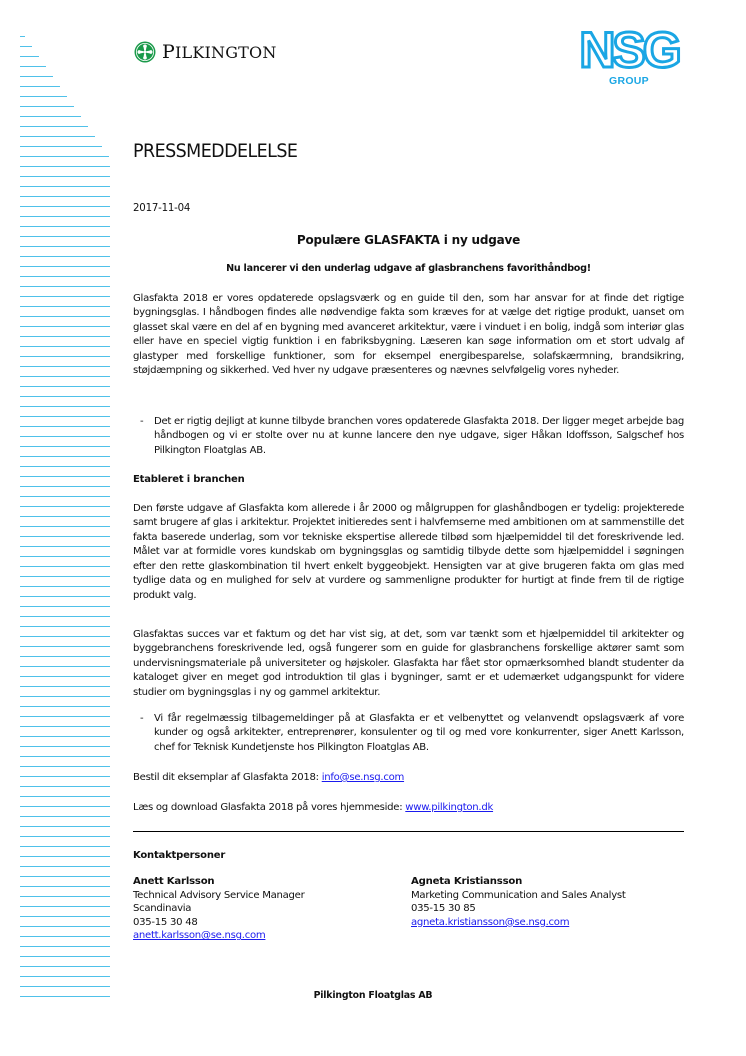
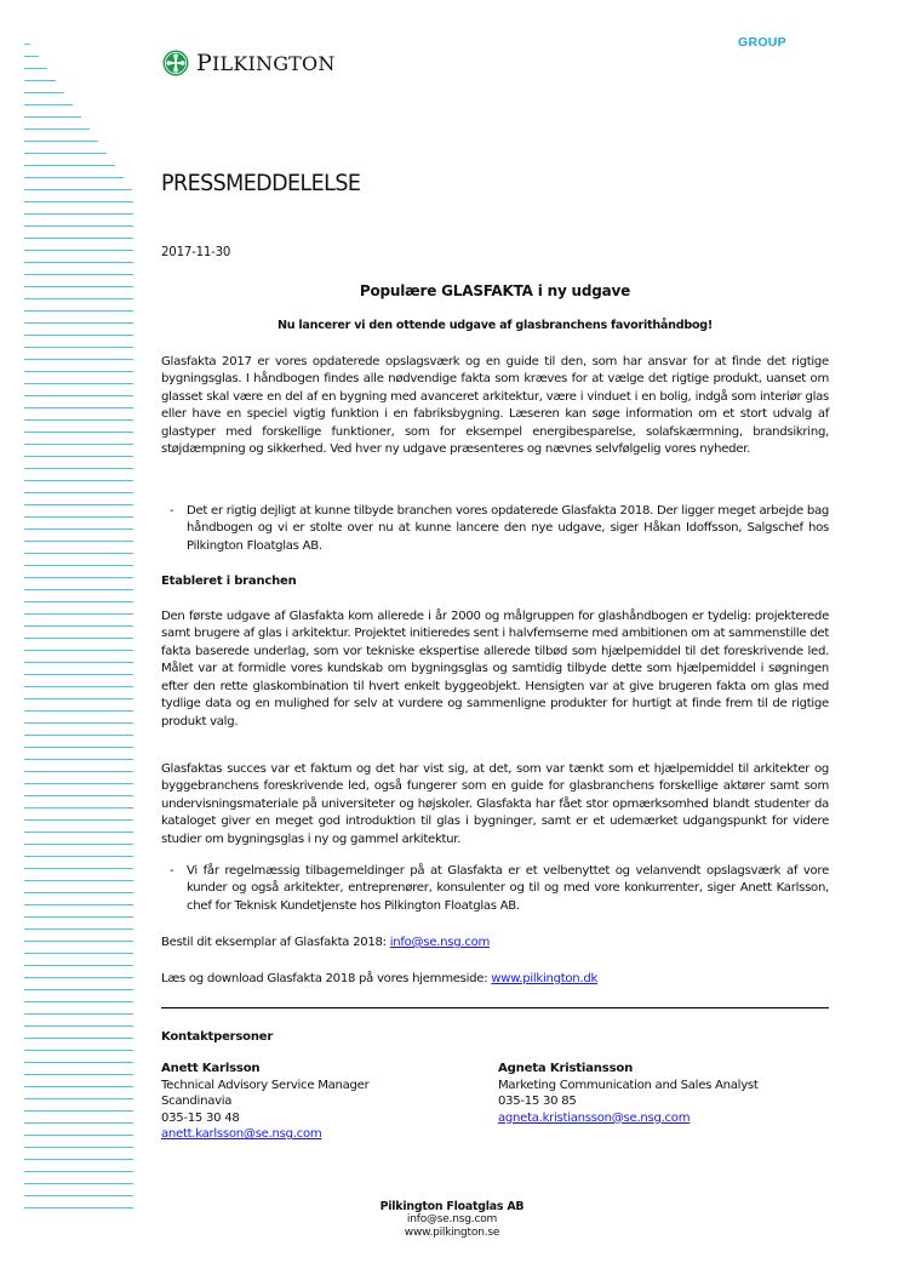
  PILKINGTON
- NSG
  GROUP
  PRESSMEDDELELSE
- 2017-11-04
+ 2017-11-30
  Populære GLASFAKTA i ny udgave
- Nu lancerer vi den underlag udgave af glasbranchens favorithåndbog!
+ Nu lancerer vi den ottende udgave af glasbranchens favorithåndbog!
- Glasfakta 2018 er vores opdaterede opslagsværk og en guide til den, som har ansvar for at finde det rigtige bygningsglas. I håndbogen findes alle nødvendige fakta som kræves for at vælge det rigtige produkt, uanset om glasset skal være en del af en bygning med avanceret arkitektur, være i vinduet i en bolig, indgå som interiør glas eller have en speciel vigtig funktion i en fabriksbygning. Læseren kan søge information om et stort udvalg af glastyper med forskellige funktioner, som for eksempel energibesparelse, solafskærmning, brandsikring, støjdæmpning og sikkerhed. Ved hver ny udgave præsenteres og nævnes selvfølgelig vores nyheder.
+ Glasfakta 2017 er vores opdaterede opslagsværk og en guide til den, som har ansvar for at finde det rigtige bygningsglas. I håndbogen findes alle nødvendige fakta som kræves for at vælge det rigtige produkt, uanset om glasset skal være en del af en bygning med avanceret arkitektur, være i vinduet i en bolig, indgå som interiør glas eller have en speciel vigtig funktion i en fabriksbygning. Læseren kan søge information om et stort udvalg af glastyper med forskellige funktioner, som for eksempel energibesparelse, solafskærmning, brandsikring, støjdæmpning og sikkerhed. Ved hver ny udgave præsenteres og nævnes selvfølgelig vores nyheder.
  -
  Det er rigtig dejligt at kunne tilbyde branchen vores opdaterede Glasfakta 2018. Der ligger meget arbejde bag håndbogen og vi er stolte over nu at kunne lancere den nye udgave, siger Håkan Idoffsson, Salgschef hos Pilkington Floatglas AB.
  Etableret i branchen
  Den første udgave af Glasfakta kom allerede i år 2000 og målgruppen for glashåndbogen er tydelig: projekterede samt brugere af glas i arkitektur. Projektet initieredes sent i halvfemserne med ambitionen om at sammenstille det fakta baserede underlag, som vor tekniske ekspertise allerede tilbød som hjælpemiddel til det foreskrivende led. Målet var at formidle vores kundskab om bygningsglas og samtidig tilbyde dette som hjælpemiddel i søgningen efter den rette glaskombination til hvert enkelt byggeobjekt. Hensigten var at give brugeren fakta om glas med tydlige data og en mulighed for selv at vurdere og sammenligne produkter for hurtigt at finde frem til de rigtige produkt valg.
  Glasfaktas succes var et faktum og det har vist sig, at det, som var tænkt som et hjælpemiddel til arkitekter og byggebranchens foreskrivende led, også fungerer som en guide for glasbranchens forskellige aktører samt som undervisningsmateriale på universiteter og højskoler. Glasfakta har fået stor opmærksomhed blandt studenter da kataloget giver en meget god introduktion til glas i bygninger, samt er et udemærket udgangspunkt for videre studier om bygningsglas i ny og gammel arkitektur.
  -
  Vi får regelmæssig tilbagemeldinger på at Glasfakta er et velbenyttet og velanvendt opslagsværk af vore kunder og også arkitekter, entreprenører, konsulenter og til og med vore konkurrenter, siger Anett Karlsson, chef for Teknisk Kundetjenste hos Pilkington Floatglas AB.
  Bestil dit eksemplar af Glasfakta 2018: info@se.nsg.com
  Læs og download Glasfakta 2018 på vores hjemmeside: www.pilkington.dk
  Kontaktpersoner
  Anett Karlsson
  Technical Advisory Service Manager
  Scandinavia
  035-15 30 48
  anett.karlsson@se.nsg.com
  Agneta Kristiansson
  Marketing Communication and Sales Analyst
  035-15 30 85
  agneta.kristiansson@se.nsg.com
  Pilkington Floatglas AB
+ info@se.nsg.com
+ www.pilkington.se
